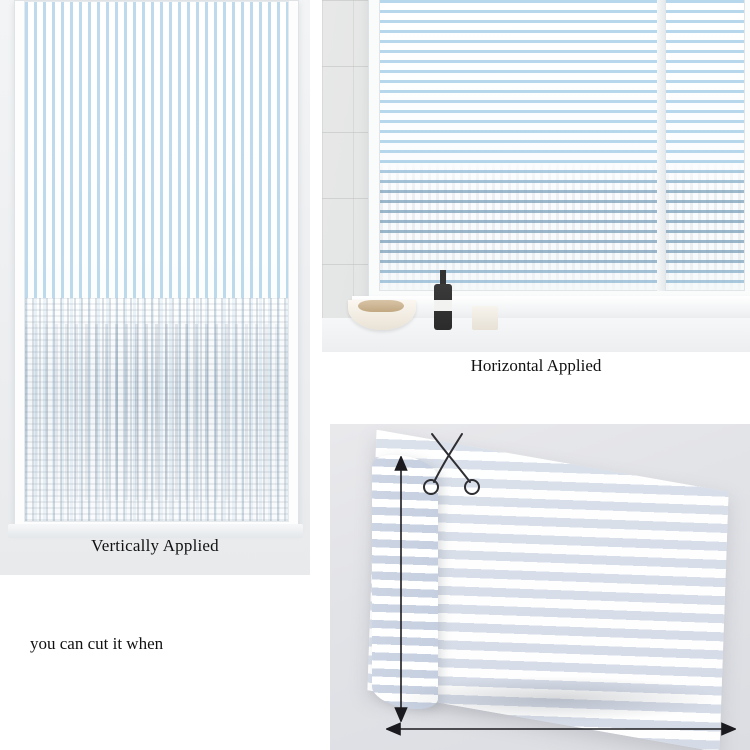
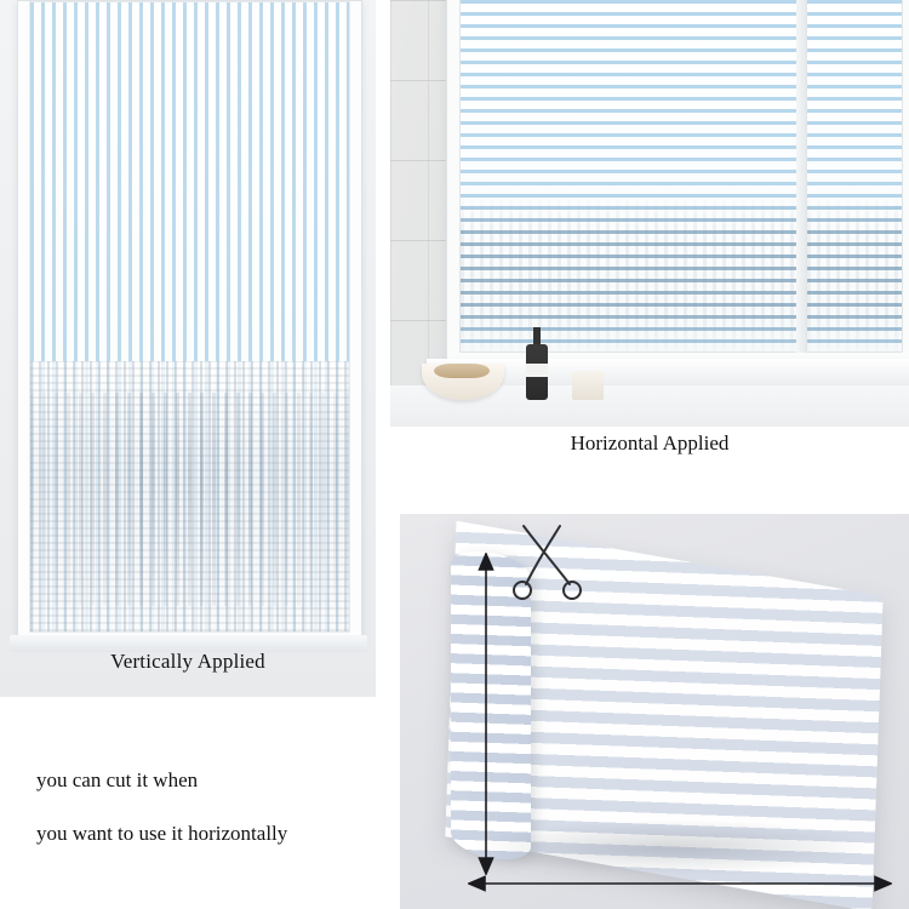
  Vertically Applied
  Horizontal Applied
  you can cut it when
+ you want to use it horizontally
